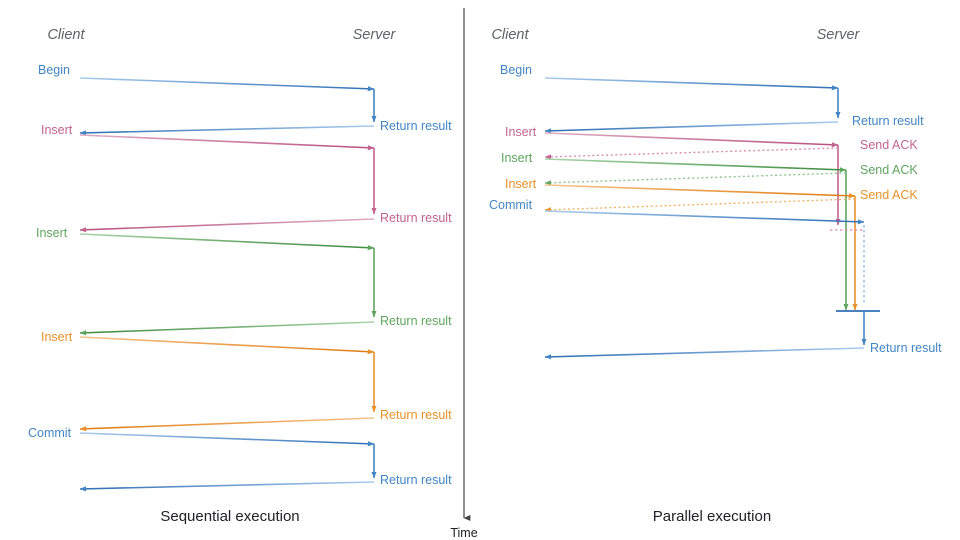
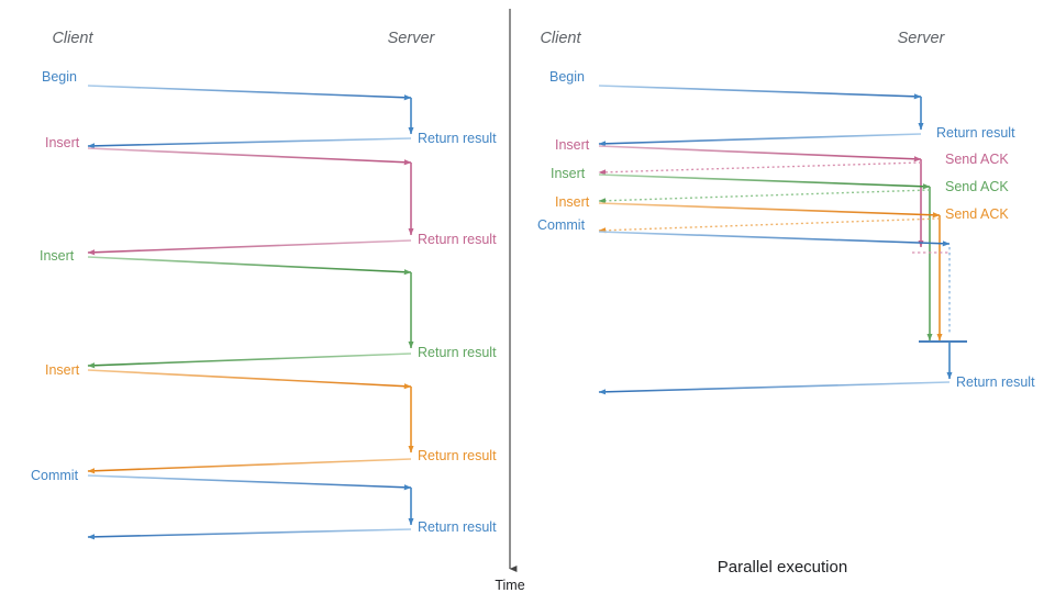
  Client
  Server
  Begin
  Return result
  Insert
  Return result
  Insert
  Return result
  Insert
  Return result
  Commit
  Return result
- Sequential execution
  Time
  Client
  Server
  Begin
  Return result
  Insert
  Send ACK
  Insert
  Send ACK
  Insert
  Send ACK
  Commit
  Return result
  Parallel execution
